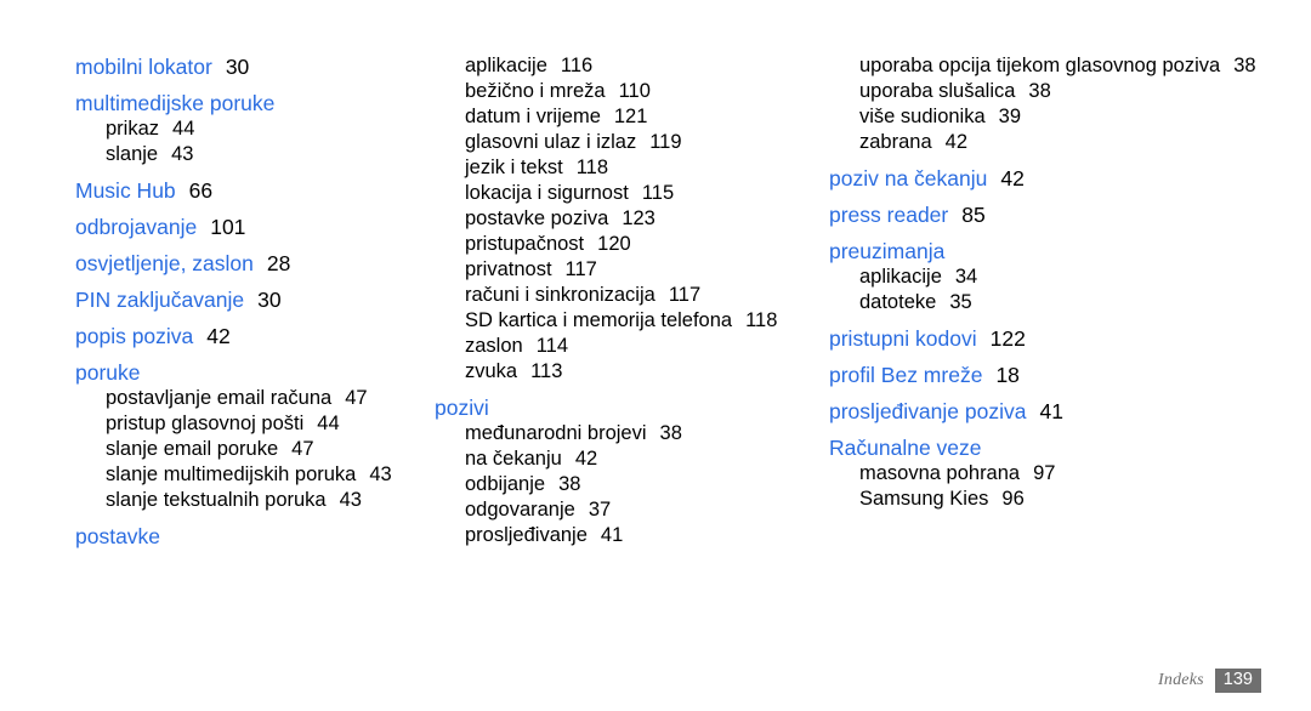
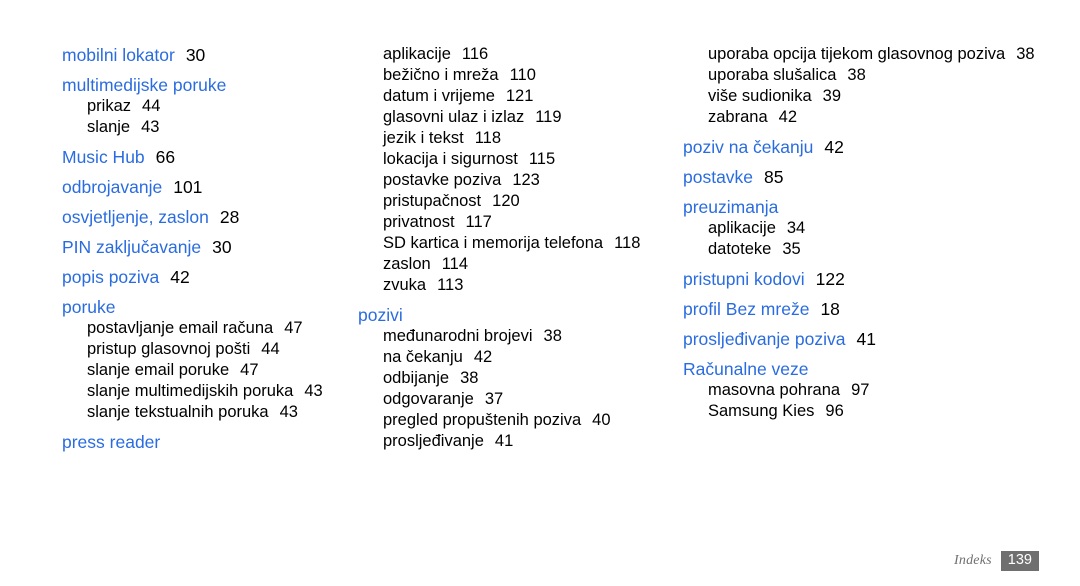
  mobilni lokator 30
  multimedijske poruke
  prikaz 44
  slanje 43
  Music Hub 66
  odbrojavanje 101
  osvjetljenje, zaslon 28
  PIN zaključavanje 30
  popis poziva 42
  poruke
  postavljanje email računa 47
  pristup glasovnoj pošti 44
  slanje email poruke 47
  slanje multimedijskih poruka 43
  slanje tekstualnih poruka 43
- postavke
+ press reader
  aplikacije 116
  bežično i mreža 110
  datum i vrijeme 121
  glasovni ulaz i izlaz 119
  jezik i tekst 118
  lokacija i sigurnost 115
  postavke poziva 123
  pristupačnost 120
  privatnost 117
- računi i sinkronizacija 117
  SD kartica i memorija telefona 118
  zaslon 114
  zvuka 113
  pozivi
  međunarodni brojevi 38
  na čekanju 42
  odbijanje 38
  odgovaranje 37
+ pregled propuštenih poziva 40
  prosljeđivanje 41
  uporaba opcija tijekom glasovnog poziva 38
  uporaba slušalica 38
  više sudionika 39
  zabrana 42
  poziv na čekanju 42
- press reader 85
+ postavke 85
  preuzimanja
  aplikacije 34
  datoteke 35
  pristupni kodovi 122
  profil Bez mreže 18
  prosljeđivanje poziva 41
  Računalne veze
  masovna pohrana 97
  Samsung Kies 96
  Indeks
  139
